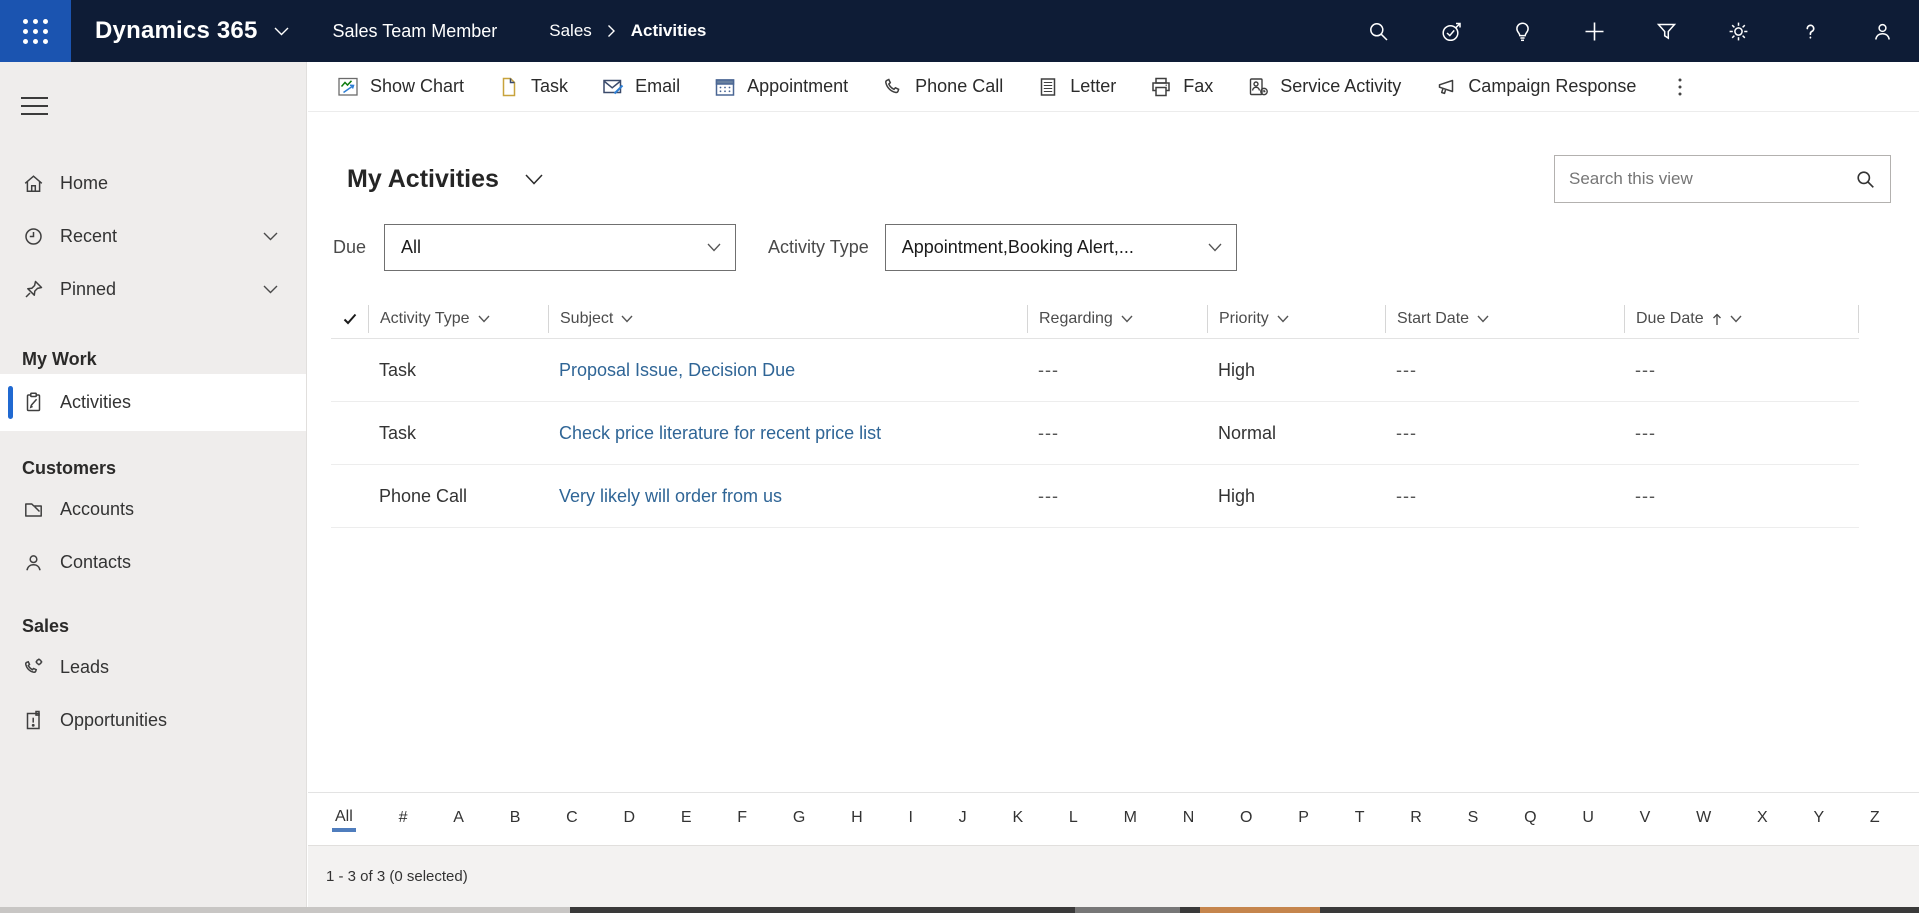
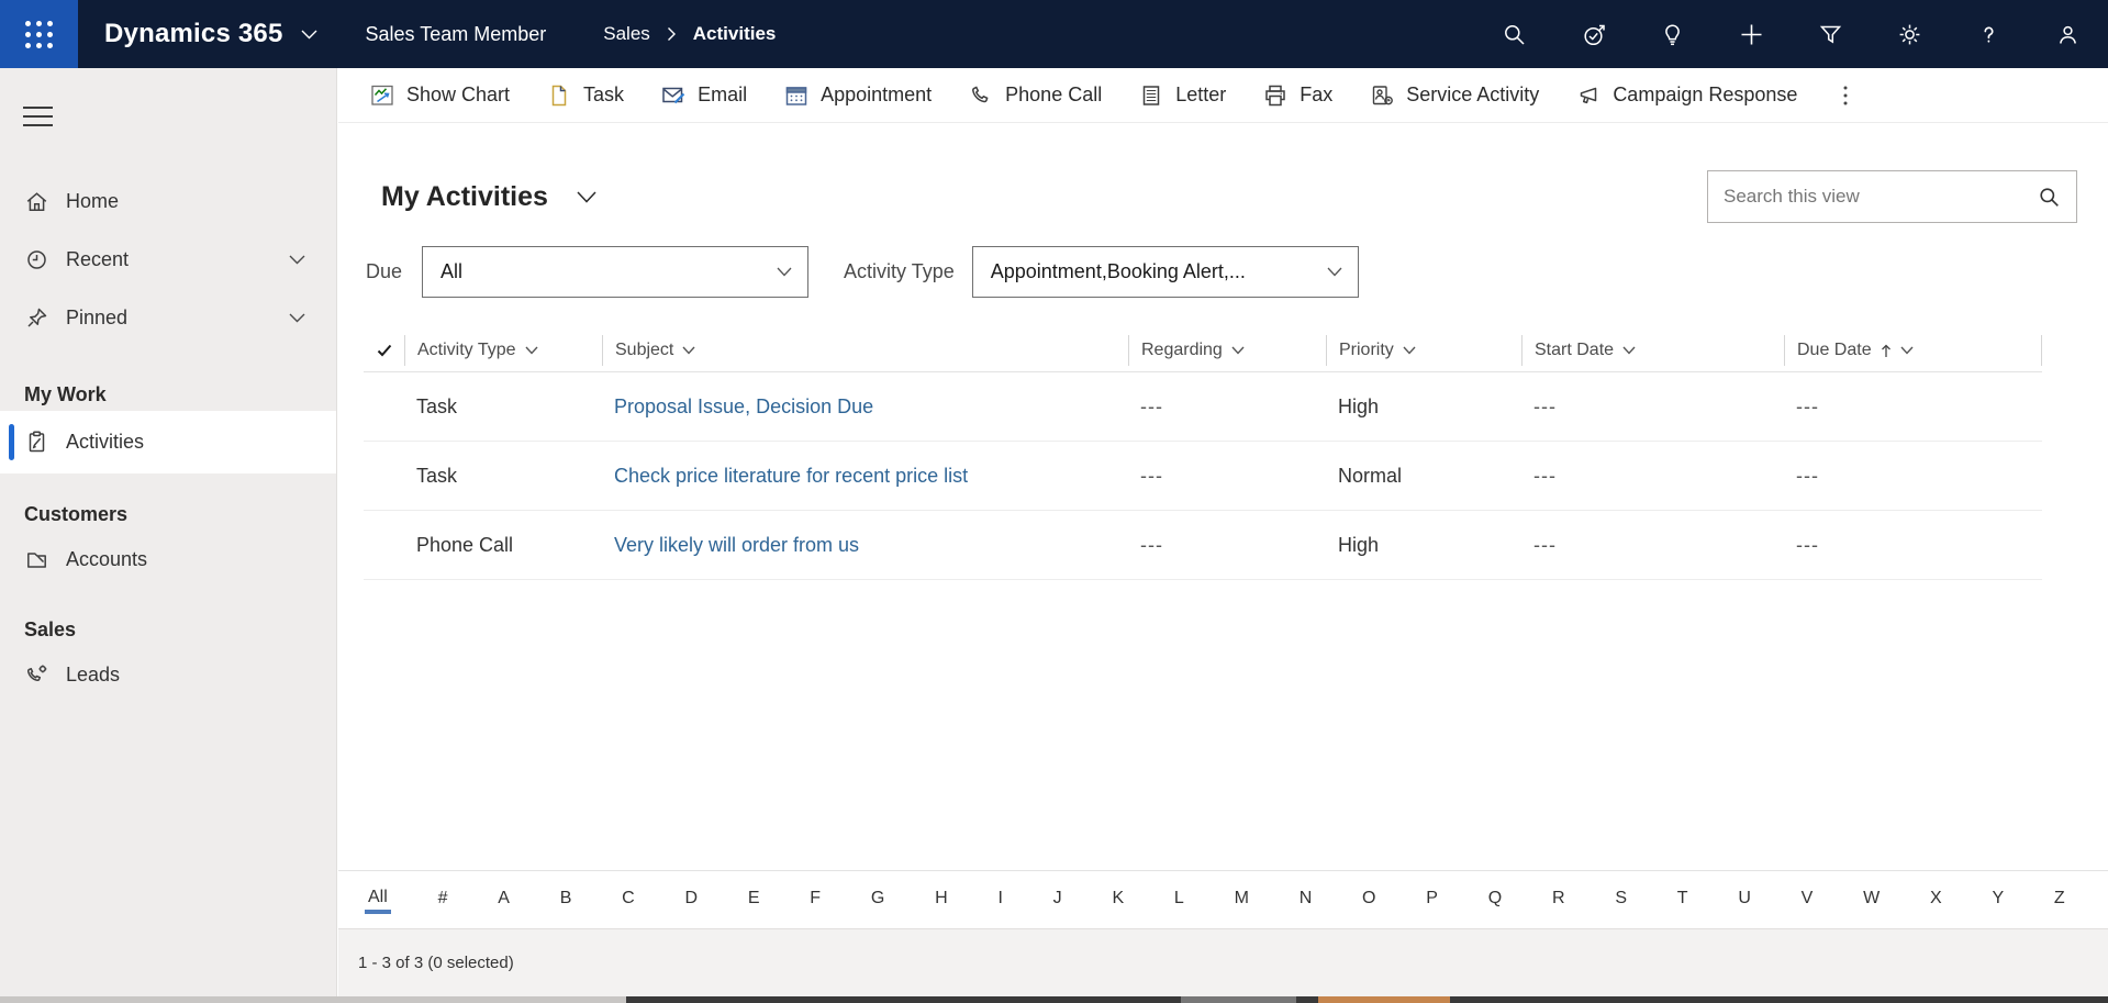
  Dynamics 365
  Sales Team Member
  Sales
  Activities
  Home
  Recent
  Pinned
  My Work
  Activities
  Customers
  Accounts
- Contacts
  Sales
  Leads
- Opportunities
  Show Chart
  Task
  Email
  Appointment
  Phone Call
  Letter
  Fax
  Service Activity
  Campaign Response
  My Activities
  Search this view
  Due
  All
  Activity Type
  Appointment,Booking Alert,...
  Activity Type
  Subject
  Regarding
  Priority
  Start Date
  Due Date
  Task
  Proposal Issue, Decision Due
  ---
  High
  ---
  ---
  Task
  Check price literature for recent price list
  ---
  Normal
  ---
  ---
  Phone Call
  Very likely will order from us
  ---
  High
  ---
  ---
  All
  #
  A
  B
  C
  D
  E
  F
  G
  H
  I
  J
  K
  L
  M
  N
  O
  P
- T
+ Q
  R
  S
- Q
+ T
  U
  V
  W
  X
  Y
  Z
  1 - 3 of 3 (0 selected)
